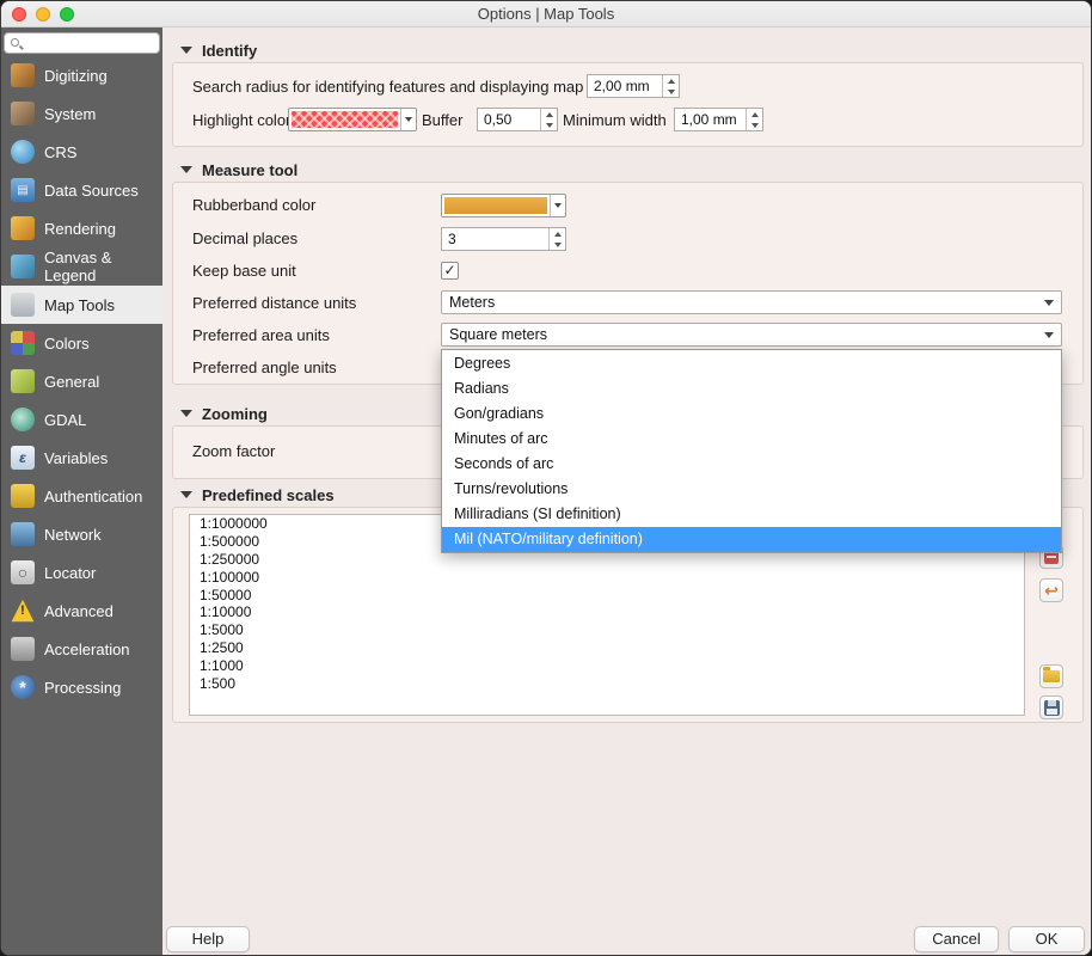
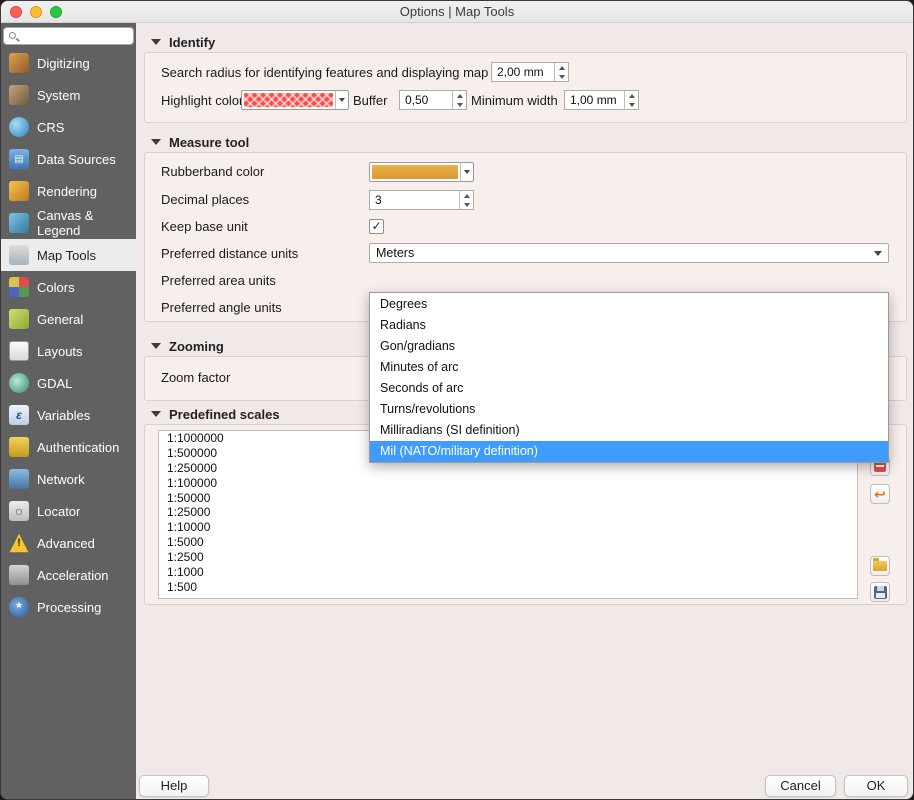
  Options | Map Tools
  Digitizing
  System
  CRS
  ▤
  Data Sources
  Rendering
  Canvas & Legend
  Map Tools
  Colors
  General
+ Layouts
  GDAL
  ε
  Variables
  Authentication
  Network
  ○
  Locator
  !
  Advanced
  Acceleration
  *
  Processing
  Identify
  Search radius for identifying features and displaying map
  2,00 mm
  Highlight colo
  Buffer
  Minimum width
  1,00 mm
  Measure tool
  Rubberband color
  Decimal places
  3
  Keep base unit
  ✓
  Preferred distance units
  Meters
  Preferred area units
- Square meters
  Preferred angle units
  Degrees
  Radians
  Gon/gradians
  Minutes of arc
  Seconds of arc
  Turns/revolutions
  Milliradians (SI definition)
  Mil (NATO/military definition)
  Zooming
  Zoom factor
  Predefined scales
  1:1000000
  1:500000
  1:250000
  1:100000
  1:50000
+ 1:25000
  1:10000
  1:5000
  1:2500
  1:1000
  1:500
  ↩
  Help
  Cancel
  OK
